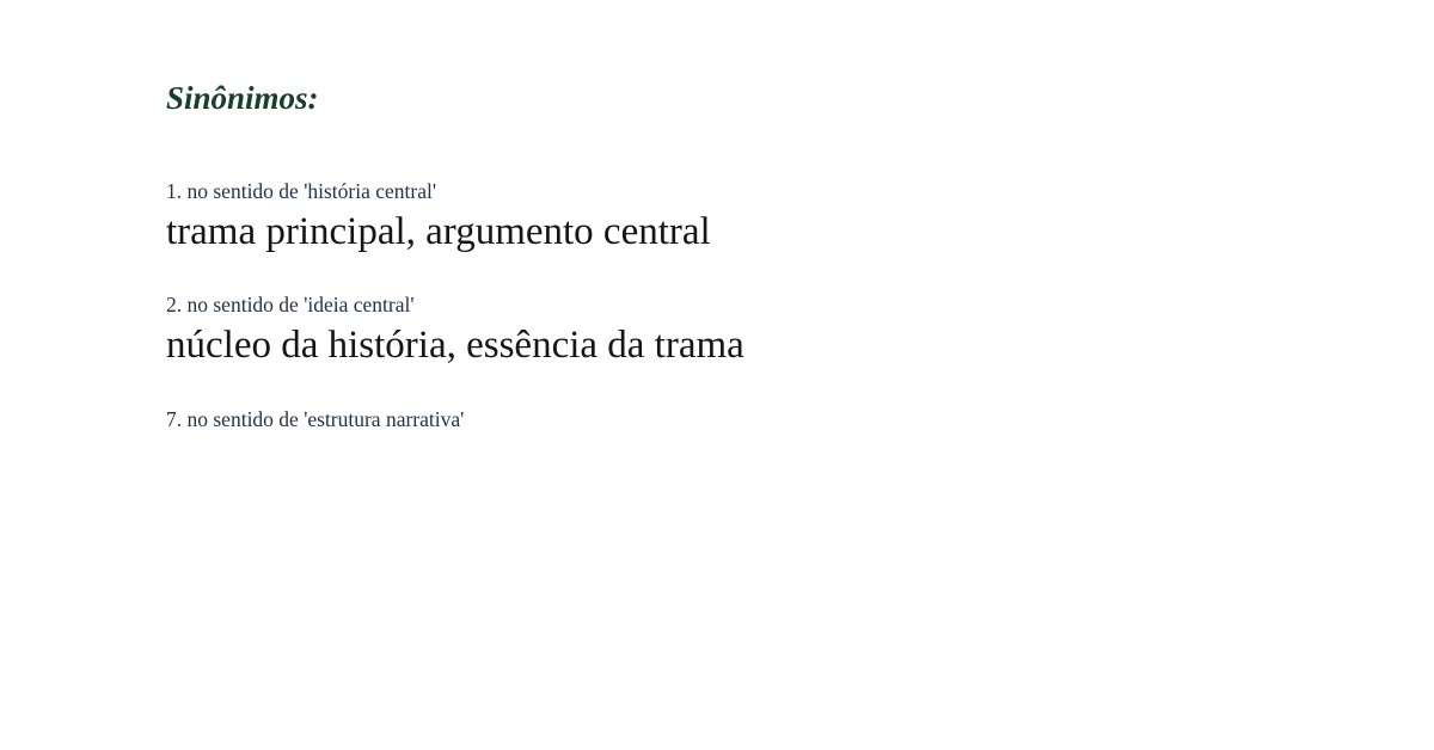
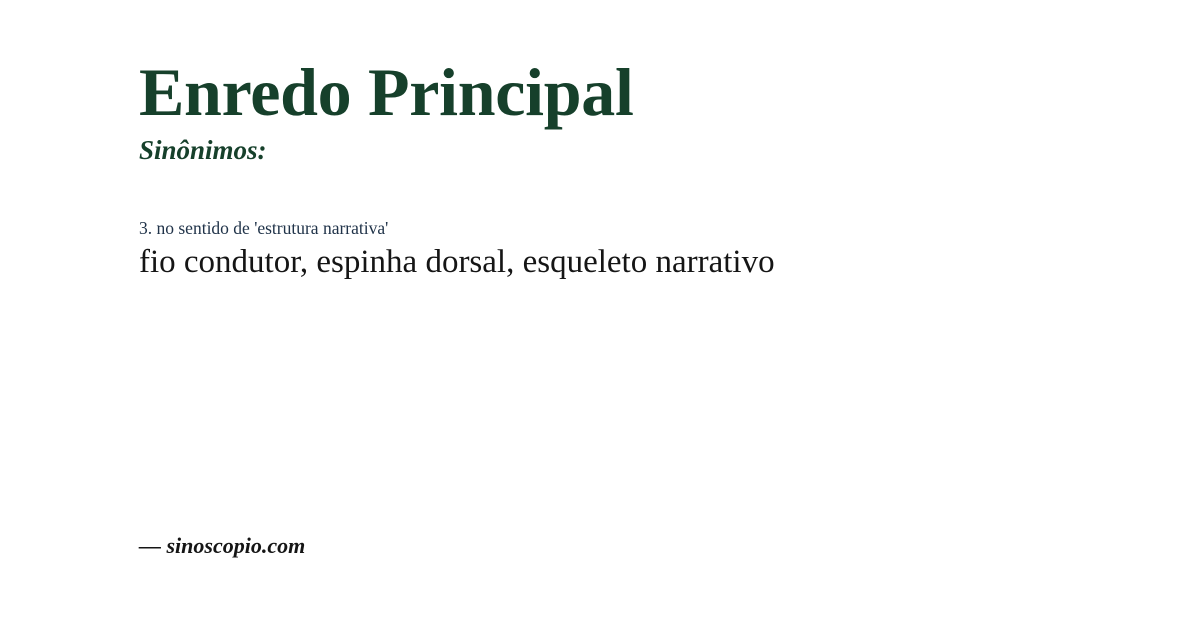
+ Enredo Principal
  Sinônimos:
- 1. no sentido de 'história central'
- trama principal, argumento central
- 2. no sentido de 'ideia central'
- núcleo da história, essência da trama
- 7. no sentido de 'estrutura narrativa'
+ 3. no sentido de 'estrutura narrativa'
+ fio condutor, espinha dorsal, esqueleto narrativo
+ — sinoscopio.com
